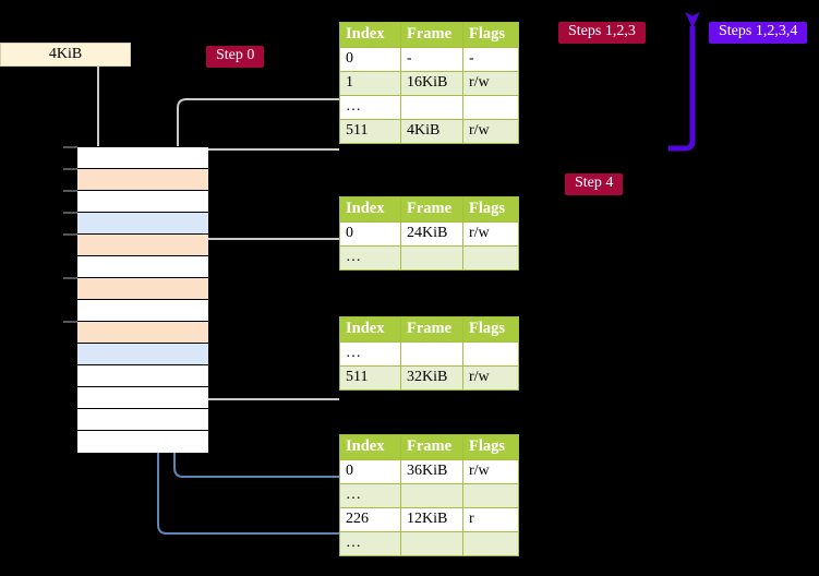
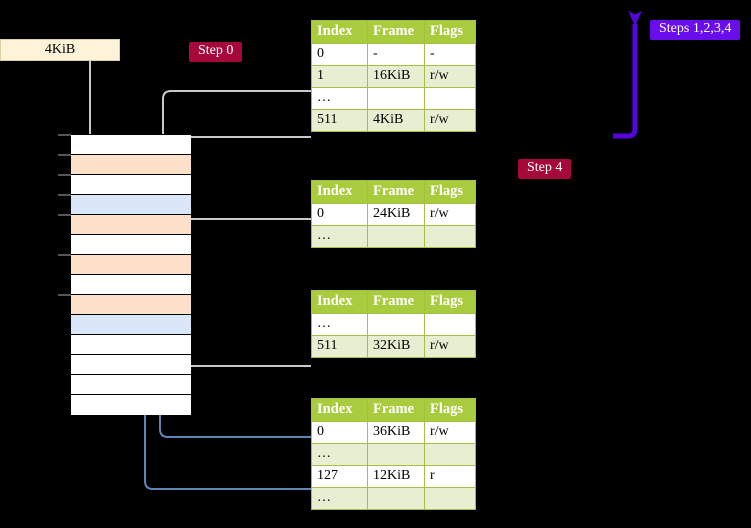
  4KiB
  Step 0
- Steps 1,2,3
  Steps 1,2,3,4
  Step 4
  Index	Frame	Flags
  0	-	-
  1	16KiB	r/w
  …
  511	4KiB	r/w
  Index	Frame	Flags
  0	24KiB	r/w
  …
  Index	Frame	Flags
  …
  511	32KiB	r/w
  Index	Frame	Flags
  0	36KiB	r/w
  …
- 226	12KiB	r
+ 127	12KiB	r
  …
